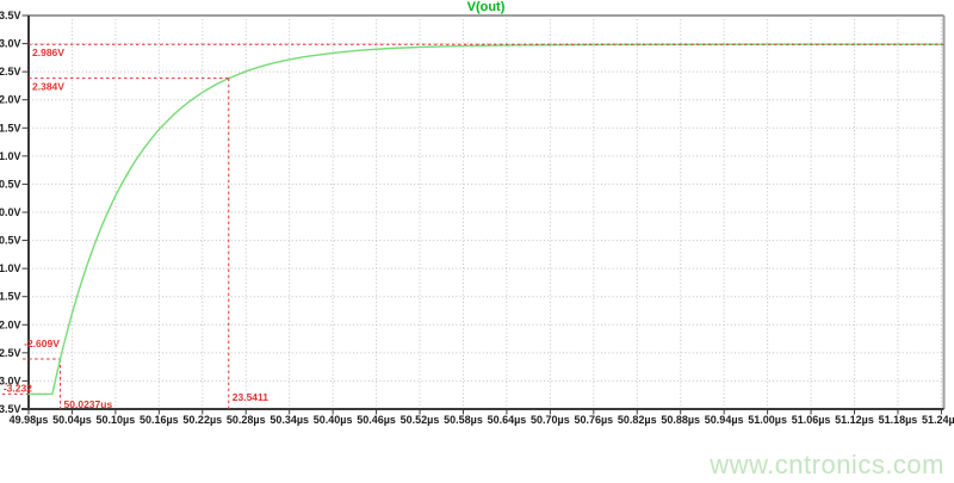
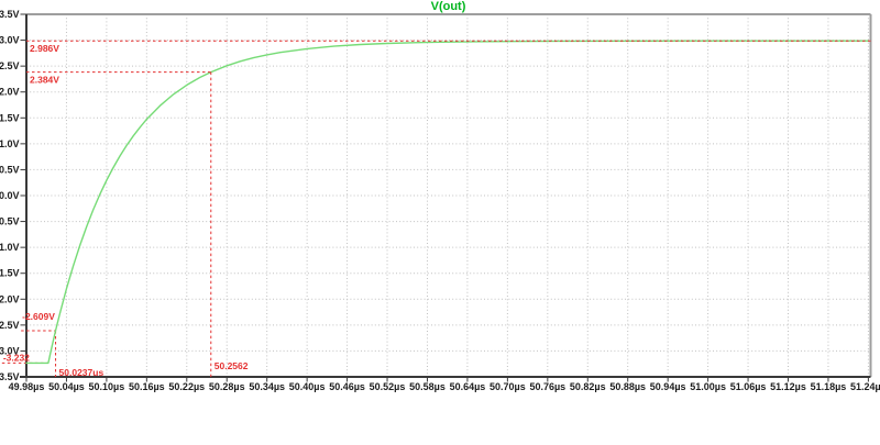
  V(out)
  3.5V
  3.0V
  2.5V
  2.0V
  1.5V
  1.0V
  0.5V
  0.0V
  0.5V
  1.0V
  1.5V
  2.0V
  2.5V
  3.0V
  3.5V
  49.98µs
  50.04µs
  50.10µs
  50.16µs
  50.22µs
  50.28µs
  50.34µs
  50.40µs
  50.46µs
  50.52µs
  50.58µs
  50.64µs
  50.70µs
  50.76µs
  50.82µs
  50.88µs
  50.94µs
  51.00µs
  51.06µs
  51.12µs
  51.18µs
  51.24µ
  -2.609V
  -3.232
  50.0237us
  2.986V
  2.384V
- 23.5411
+ 50.2562
- www.cntronics.com
